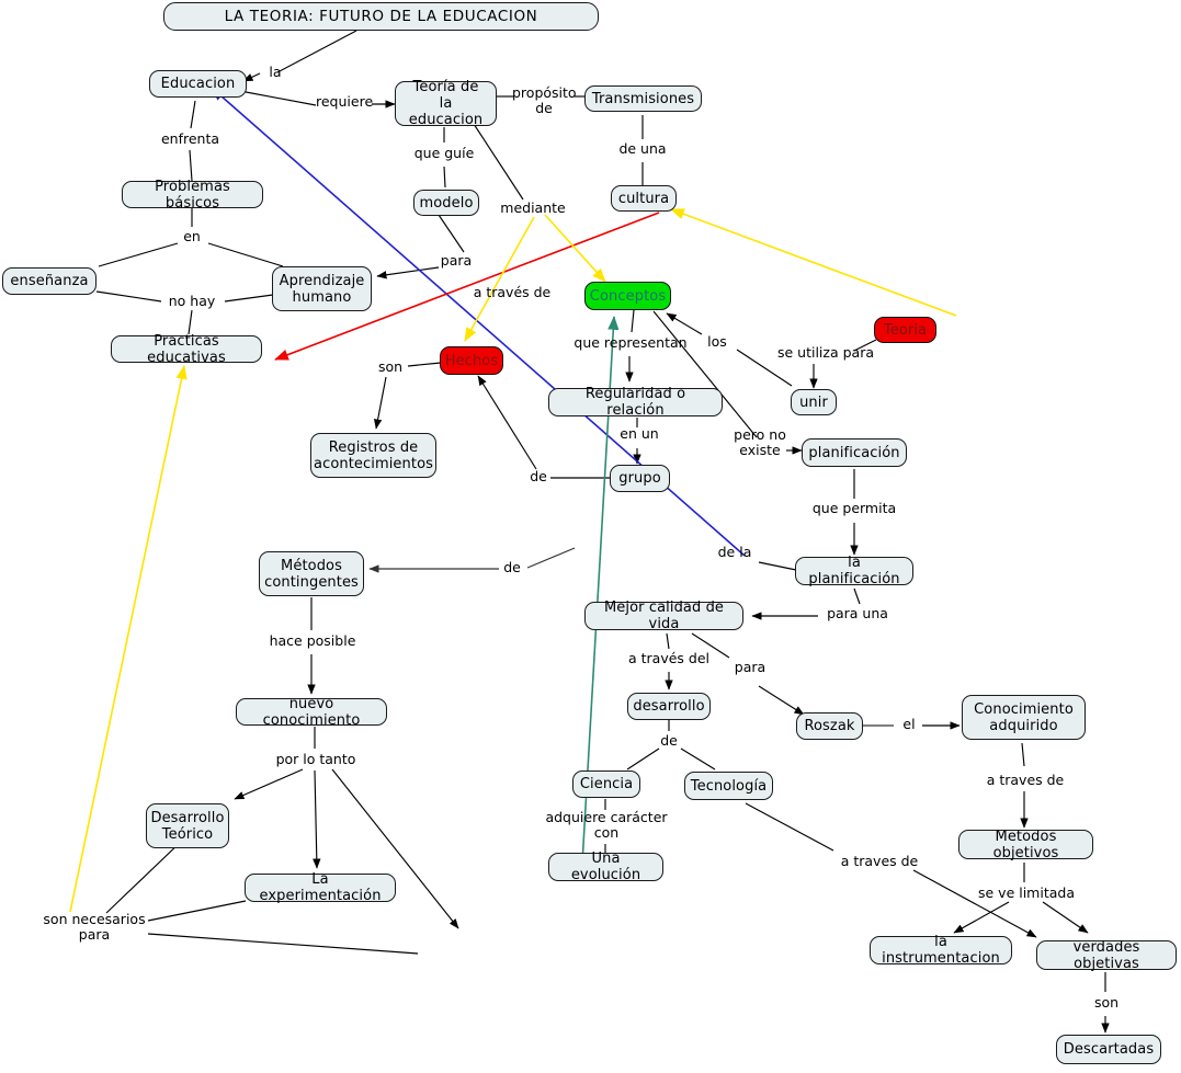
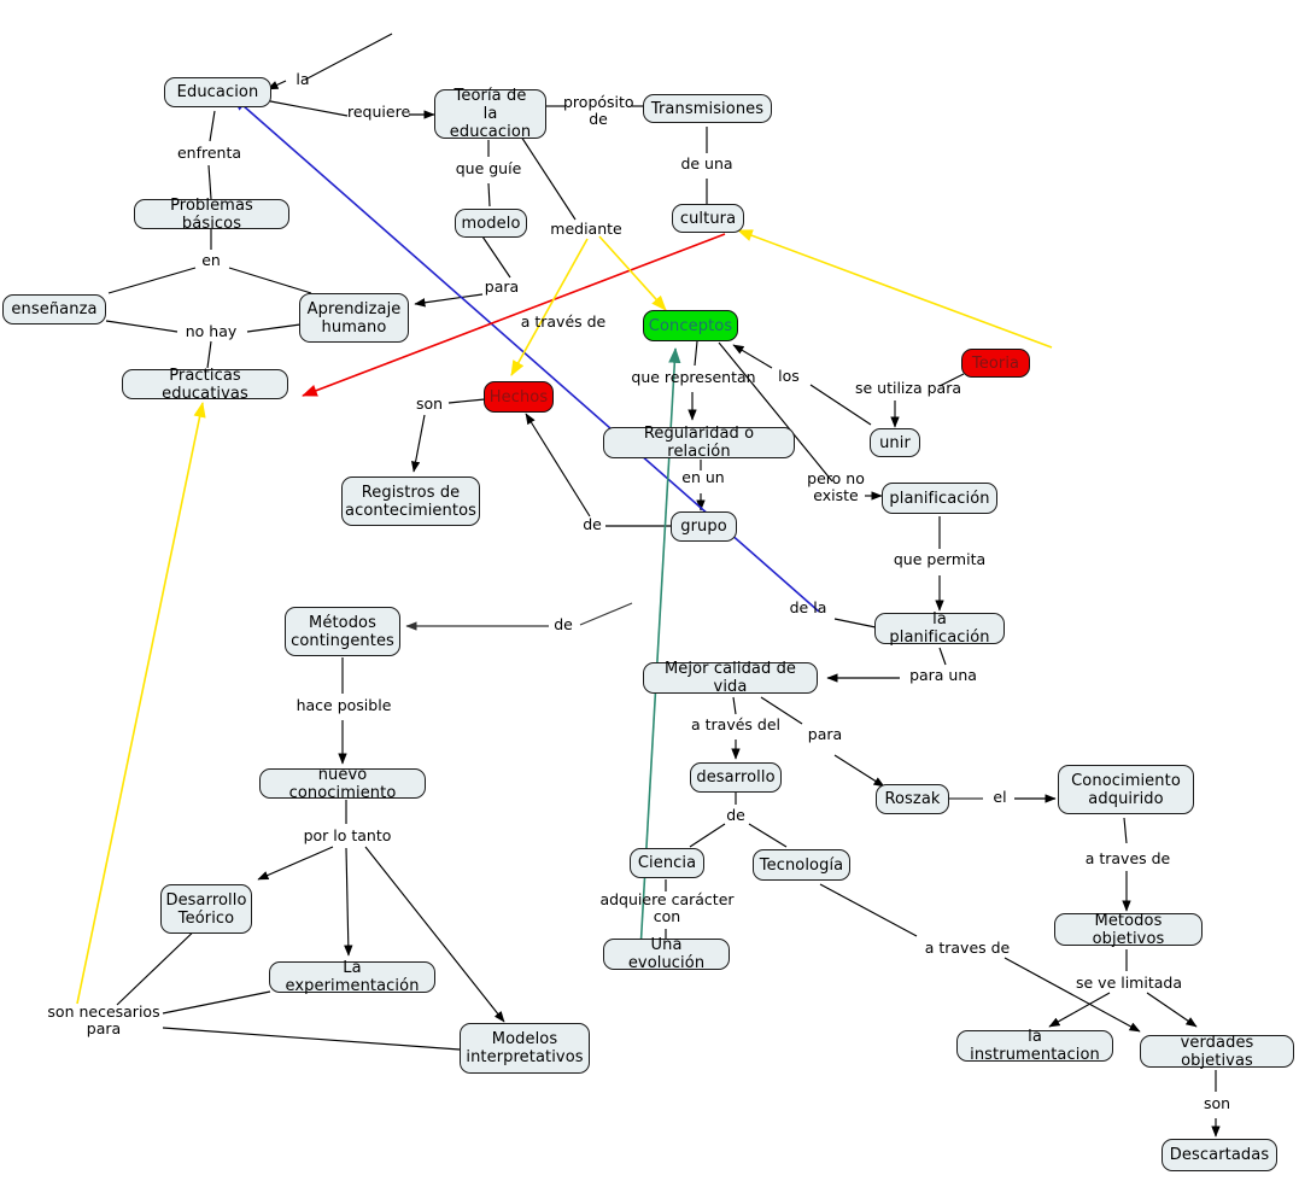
- LA TEORIA: FUTURO DE LA EDUCACION
  Educacion
  Teoría de
  la educacion
  Transmisiones
  Problemas básicos
  modelo
  cultura
  enseñanza
  Aprendizaje
  humano
  Conceptos
  Teoria
  Practicas educativas
  Hechos
  Regularidad o relación
  unir
  Registros de
  acontecimientos
  planificación
  grupo
  Métodos
  contingentes
  la planificación
  Mejor calidad de vida
  nuevo conocimiento
  desarrollo
  Roszak
  Conocimiento
  adquirido
  Desarrollo
  Teórico
  Ciencia
  Tecnología
  Metodos objetivos
  La experimentación
  Una evolución
+ Modelos
+ interpretativos
  la instrumentacion
  verdades objetivas
  Descartadas
  la
  requiere
  propósito
  de
  enfrenta
  que guíe
  de una
  en
  mediante
  para
  a través de
  no hay
  que representan
  los
  se utiliza para
  son
  pero no
  existe
  en un
  de
  que permita
  de
  de la
  para una
  hace posible
  a través del
  para
  el
  por lo tanto
  de
  a traves de
  adquiere carácter
  con
  a traves de
  se ve limitada
  son necesarios
  para
  son
